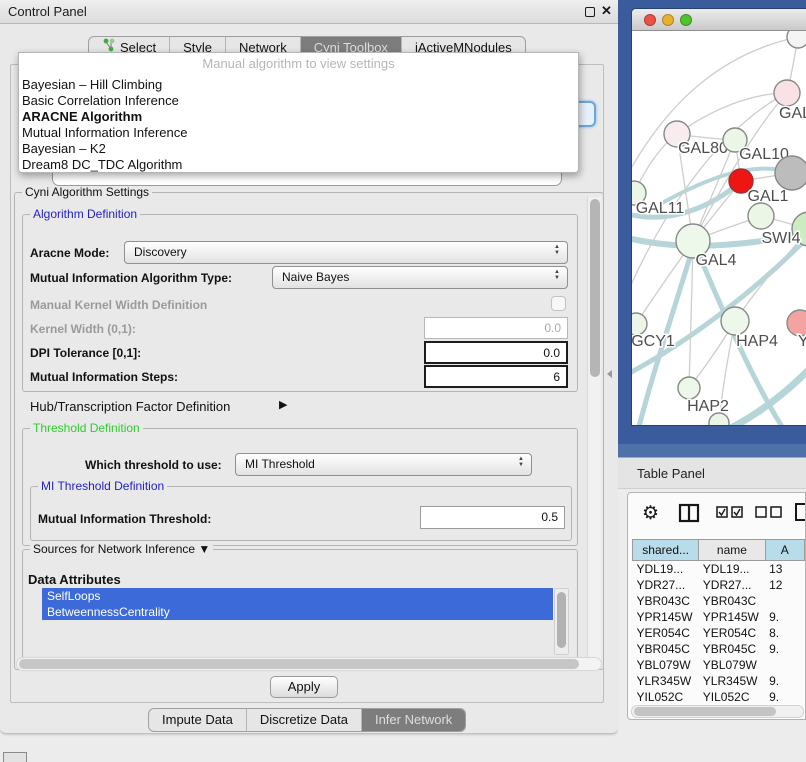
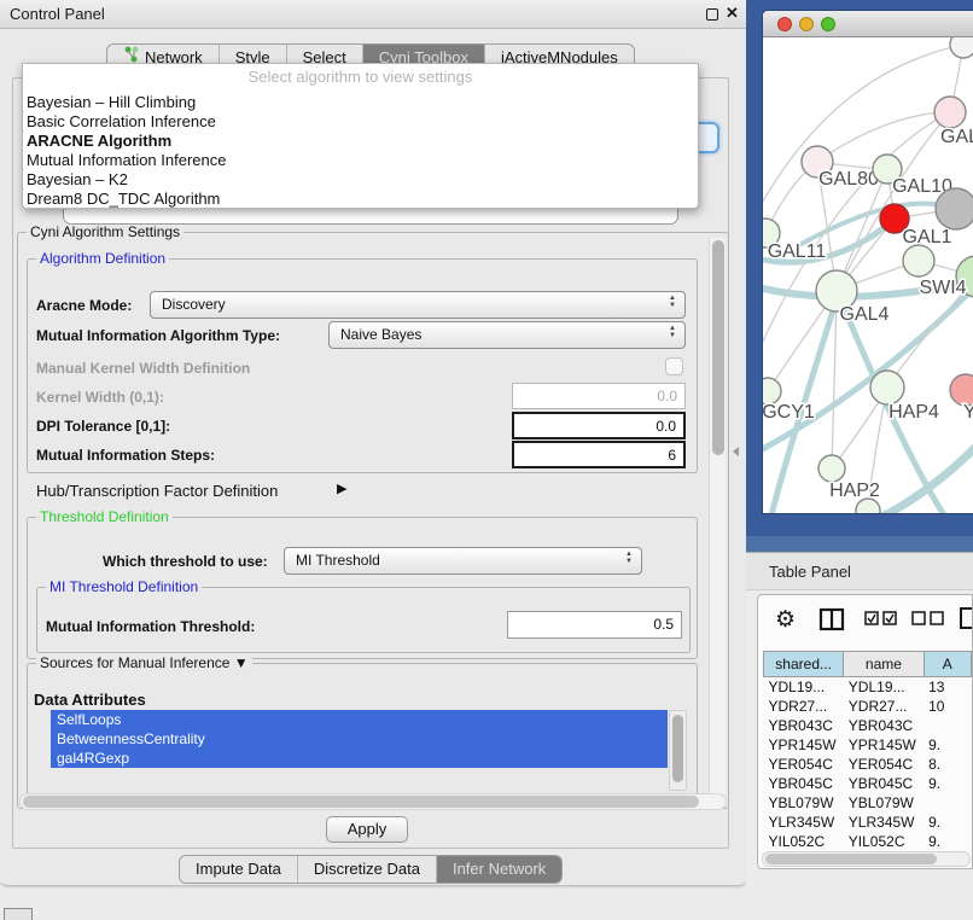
  Control Panel
  ✕
- Select
+ Network
  Style
- Network
+ Select
  Cyni Toolbox
  jActiveMNodules
- Manual algorithm to view settings
+ Select algorithm to view settings
  Bayesian – Hill Climbing
  Basic Correlation Inference
  ARACNE Algorithm
  Mutual Information Inference
  Bayesian – K2
  Dream8 DC_TDC Algorithm
  Cyni Algorithm Settings
  Algorithm Definition
  Aracne Mode:
  Discovery
  Mutual Information Algorithm Type:
  Naive Bayes
  Manual Kernel Width Definition
  Kernel Width (0,1):
  0.0
  DPI Tolerance [0,1]:
  0.0
  Mutual Information Steps:
  6
  Hub/Transcription Factor Definition
  ▶
  Threshold Definition
  Which threshold to use:
  MI Threshold
  MI Threshold Definition
  Mutual Information Threshold:
  0.5
- Sources for Network Inference ▼
+ Sources for Manual Inference ▼
  Data Attributes
  SelfLoops
  BetweennessCentrality
+ gal4RGexp
  Apply
  Impute Data
  Discretize Data
  Infer Network
  GAL80
  GAL10
  GAL1
  GAL11
  SWI4
  GAL4
  GCY1
  HAP4
  Y
  HAP2
  Table Panel
  ⚙
  	shared...	name	A
  YDL19...	YDL19...	13
- YDR27...	YDR27...	12
+ YDR27...	YDR27...	10
  YBR043C	YBR043C
  YPR145W	YPR145W	9.
  YER054C	YER054C	8.
  YBR045C	YBR045C	9.
  YBL079W	YBL079W
  YLR345W	YLR345W	9.
  YIL052C	YIL052C	9.
